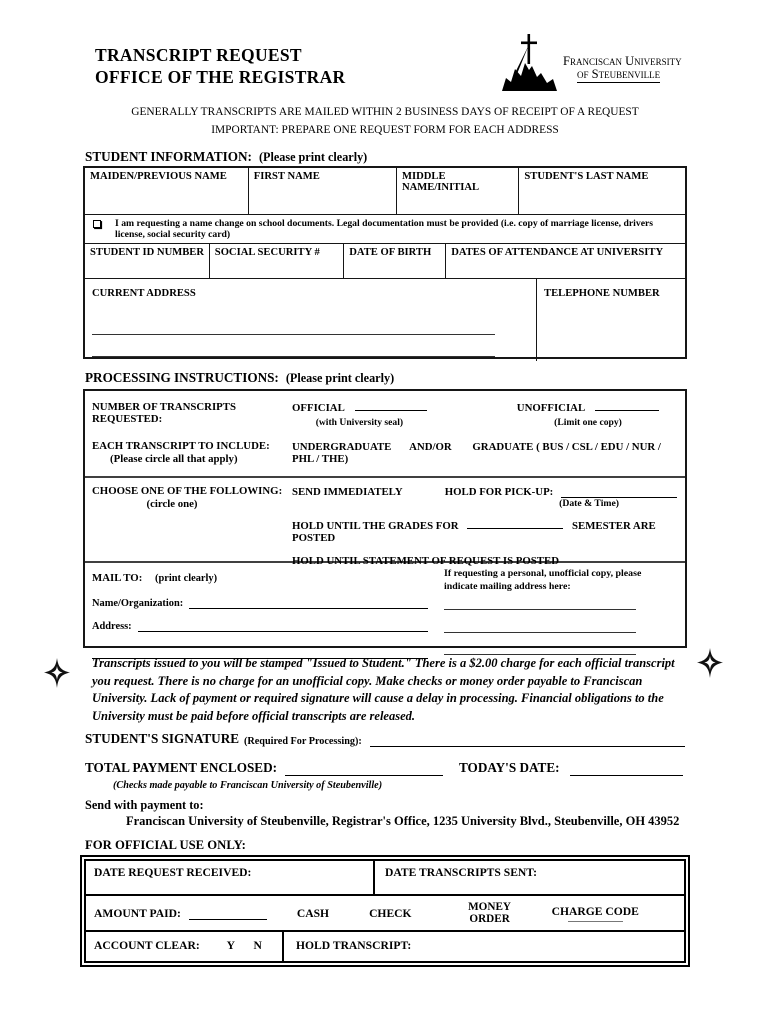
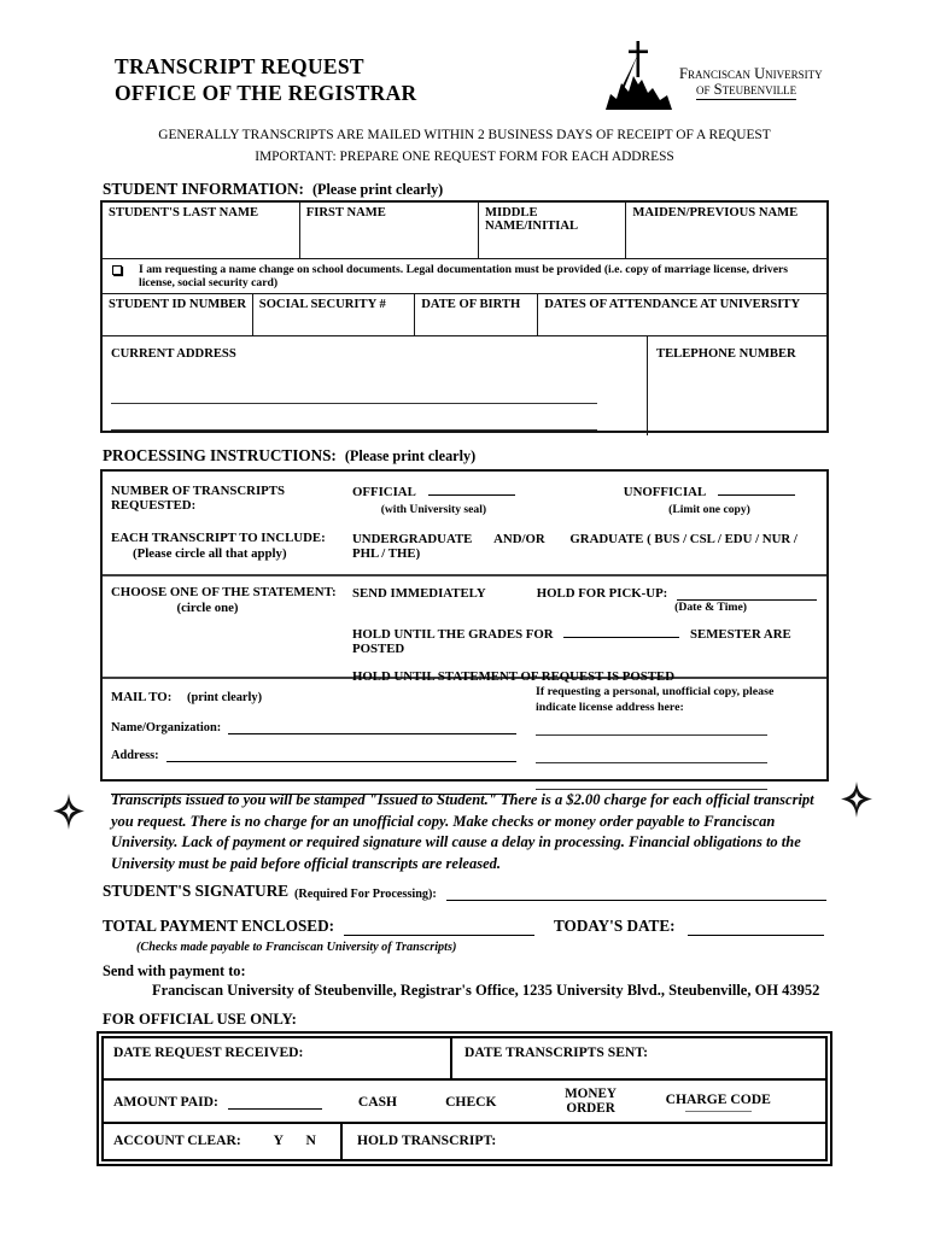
  TRANSCRIPT REQUEST
  OFFICE OF THE REGISTRAR
  Franciscan University
  of Steubenville
  GENERALLY TRANSCRIPTS ARE MAILED WITHIN 2 BUSINESS DAYS OF RECEIPT OF A REQUEST
  IMPORTANT: PREPARE ONE REQUEST FORM FOR EACH ADDRESS
  STUDENT INFORMATION: (Please print clearly)
- MAIDEN/PREVIOUS NAME
+ STUDENT'S LAST NAME
  FIRST NAME
  MIDDLE NAME/INITIAL
- STUDENT'S LAST NAME
+ MAIDEN/PREVIOUS NAME
  I am requesting a name change on school documents. Legal documentation must be provided (i.e. copy of marriage license, drivers license, social security card)
  STUDENT ID NUMBER
  SOCIAL SECURITY #
  DATE OF BIRTH
  DATES OF ATTENDANCE AT UNIVERSITY
  CURRENT ADDRESS
  TELEPHONE NUMBER
  PROCESSING INSTRUCTIONS: (Please print clearly)
  NUMBER OF TRANSCRIPTS REQUESTED:
  OFFICIAL
  (with University seal)
  UNOFFICIAL
  (Limit one copy)
  EACH TRANSCRIPT TO INCLUDE:
  (Please circle all that apply)
  UNDERGRADUATE AND/OR GRADUATE ( BUS / CSL / EDU / NUR / PHL / THE)
- CHOOSE ONE OF THE FOLLOWING:
+ CHOOSE ONE OF THE STATEMENT:
  (circle one)
  SEND IMMEDIATELY
  HOLD FOR PICK-UP:
  (Date & Time)
  HOLD UNTIL THE GRADES FOR SEMESTER ARE POSTED
  HOLD UNTIL STATEMENT OF REQUEST IS POSTED
  MAIL TO: (print clearly)
  Name/Organization:
  Address:
- If requesting a personal, unofficial copy, please indicate mailing address here:
+ If requesting a personal, unofficial copy, please indicate license address here:
  Transcripts issued to you will be stamped "Issued to Student." There is a $2.00 charge for each official transcript you request. There is no charge for an unofficial copy. Make checks or money order payable to Franciscan University. Lack of payment or required signature will cause a delay in processing. Financial obligations to the University must be paid before official transcripts are released.
  STUDENT'S SIGNATURE
  (Required For Processing):
  TOTAL PAYMENT ENCLOSED:
  TODAY'S DATE:
- (Checks made payable to Franciscan University of Steubenville)
+ (Checks made payable to Franciscan University of Transcripts)
  Send with payment to:
  Franciscan University of Steubenville, Registrar's Office, 1235 University Blvd., Steubenville, OH 43952
  FOR OFFICIAL USE ONLY:
  DATE REQUEST RECEIVED:
  DATE TRANSCRIPTS SENT:
  AMOUNT PAID:
  CASH
  CHECK
  MONEY ORDER
  CHARGE CODE
  ACCOUNT CLEAR: Y N
  HOLD TRANSCRIPT:
